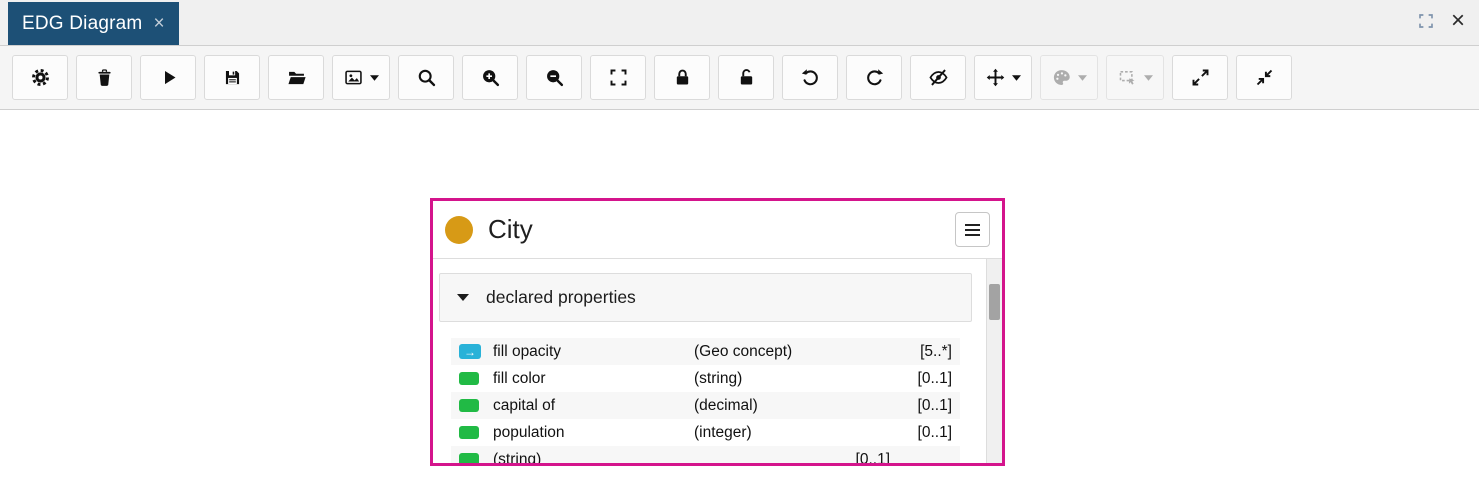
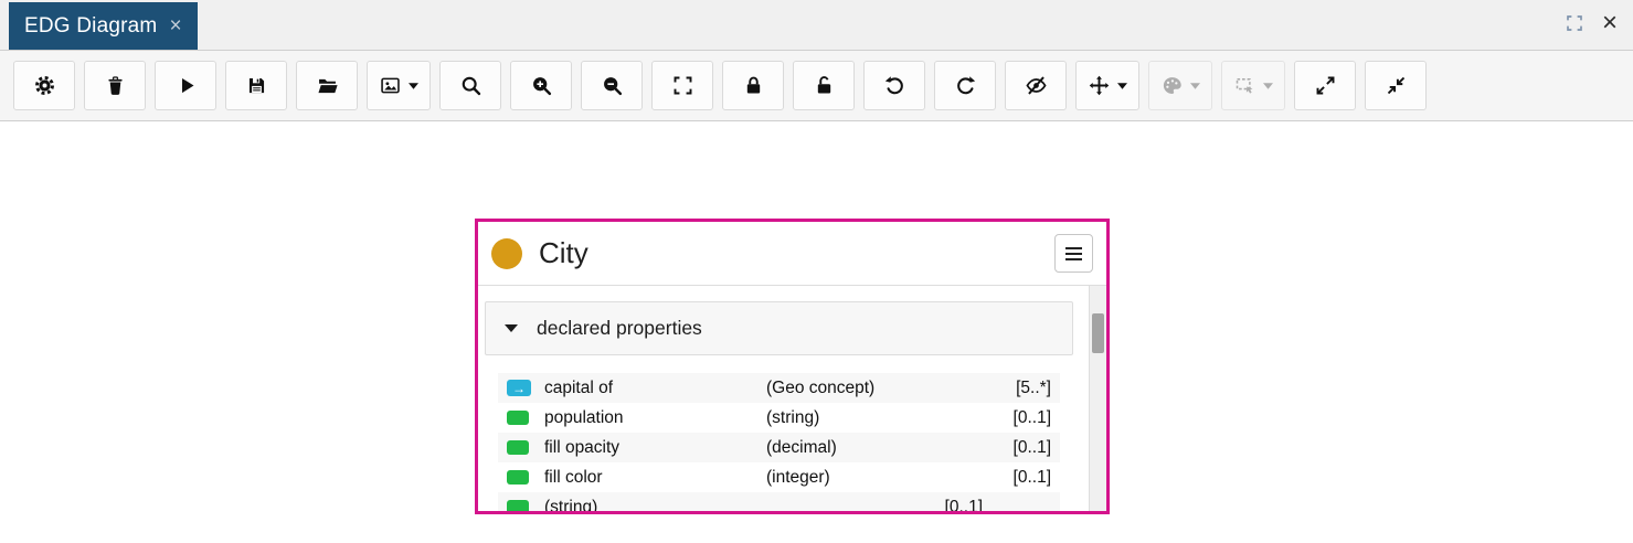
  EDG Diagram
  ×
  ×
  City
  declared properties
  →
- fill opacity
+ capital of
  (Geo concept)
  [5..*]
- fill color
+ population
  (string)
  [0..1]
- capital of
+ fill opacity
  (decimal)
  [0..1]
- population
+ fill color
  (integer)
  [0..1]
  (string)
  [0..1]
